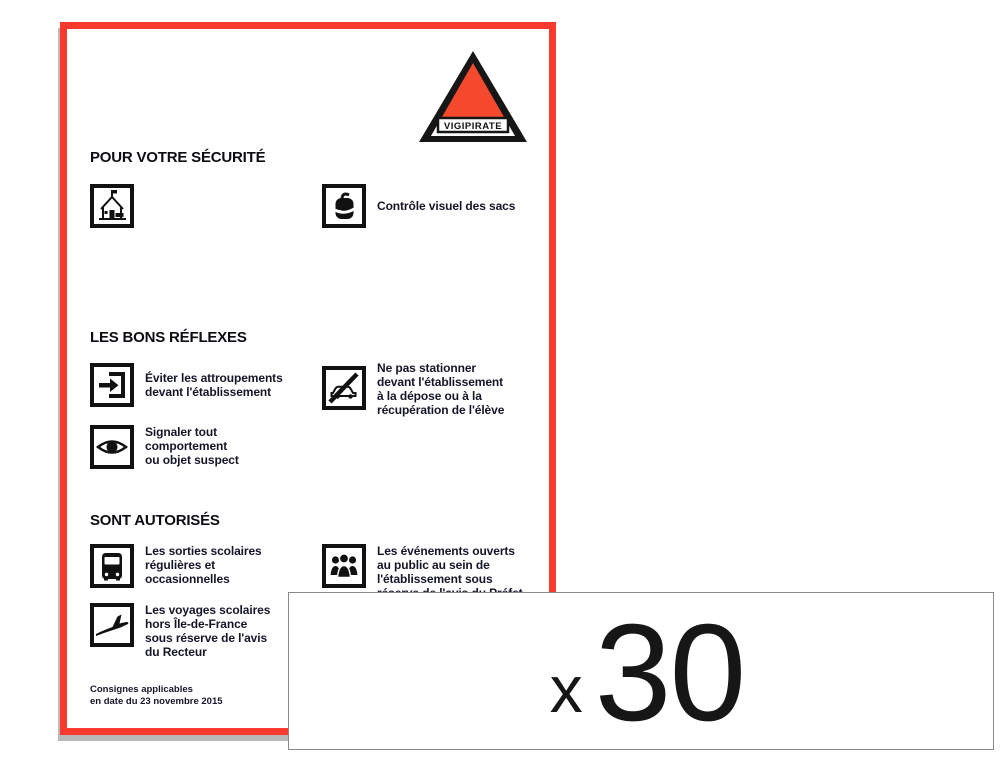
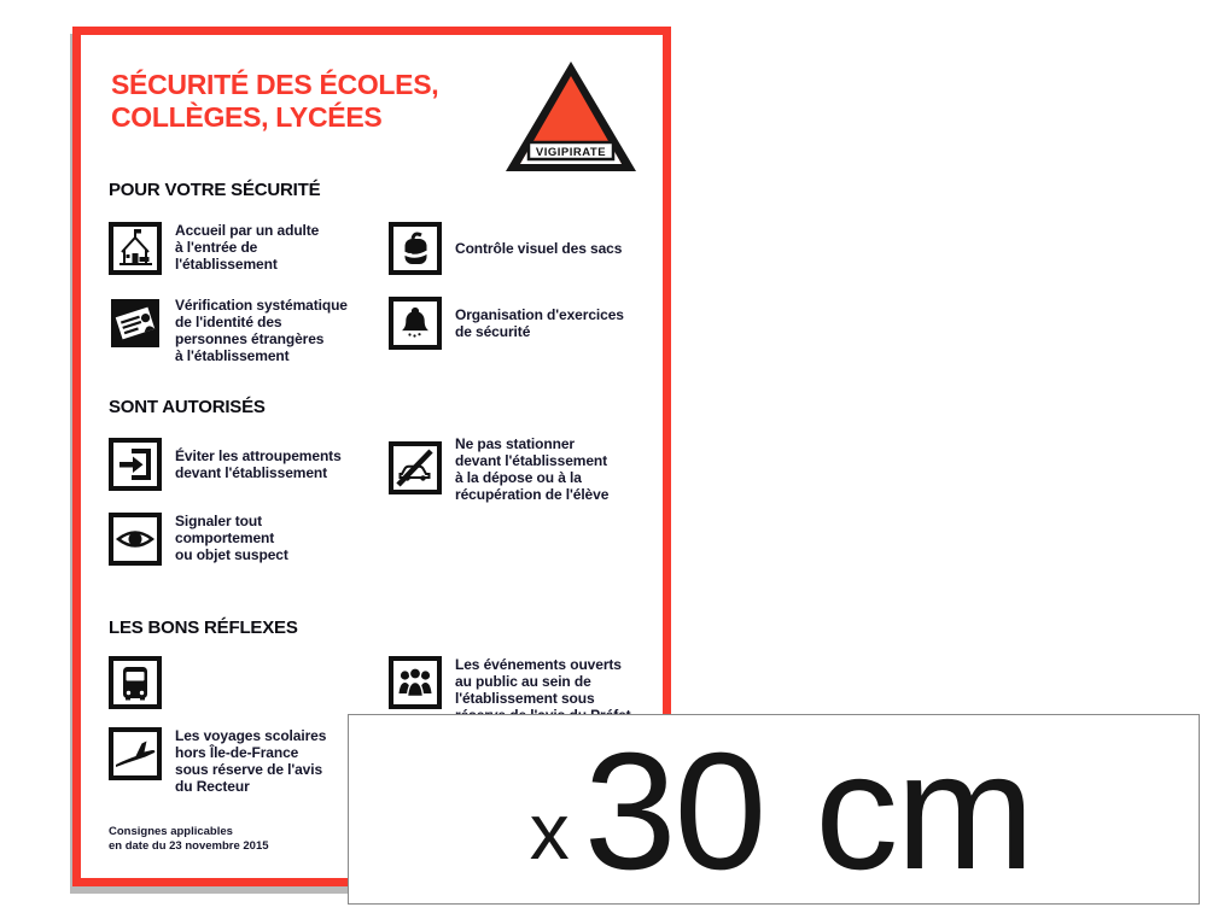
+ SÉCURITÉ DES ÉCOLES,
+ COLLÈGES, LYCÉES
  VIGIPIRATE
  POUR VOTRE SÉCURITÉ
+ Accueil par un adulte
+ à l'entrée de
+ l'établissement
  Contrôle visuel des sacs
+ Vérification systématique
+ de l'identité des
+ personnes étrangères
+ à l'établissement
+ Organisation d'exercices
+ de sécurité
- LES BONS RÉFLEXES
+ SONT AUTORISÉS
  Éviter les attroupements
  devant l'établissement
  Ne pas stationner
  devant l'établissement
  à la dépose ou à la
  récupération de l'élève
  Signaler tout
  comportement
  ou objet suspect
- SONT AUTORISÉS
+ LES BONS RÉFLEXES
- Les sorties scolaires
- régulières et
- occasionnelles
  Les événements ouverts
  au public au sein de
  l'établissement sous
  Les voyages scolaires
  hors Île-de-France
  sous réserve de l'avis
  du Recteur
  Consignes applicables
  en date du 23 novembre 2015
  x
  30
+ cm
